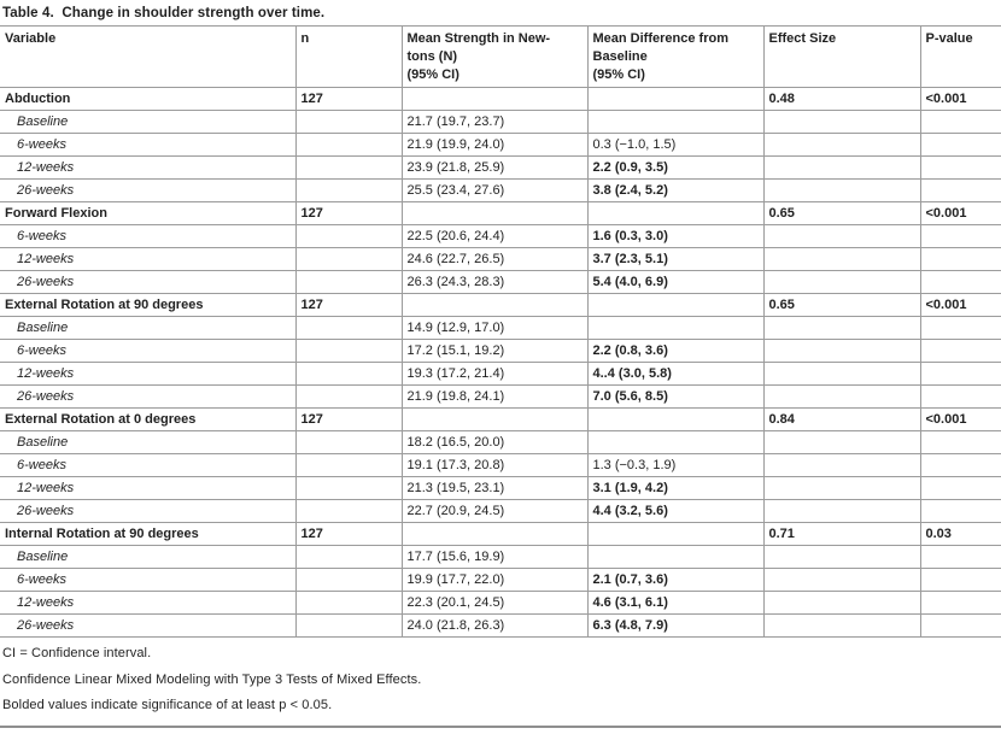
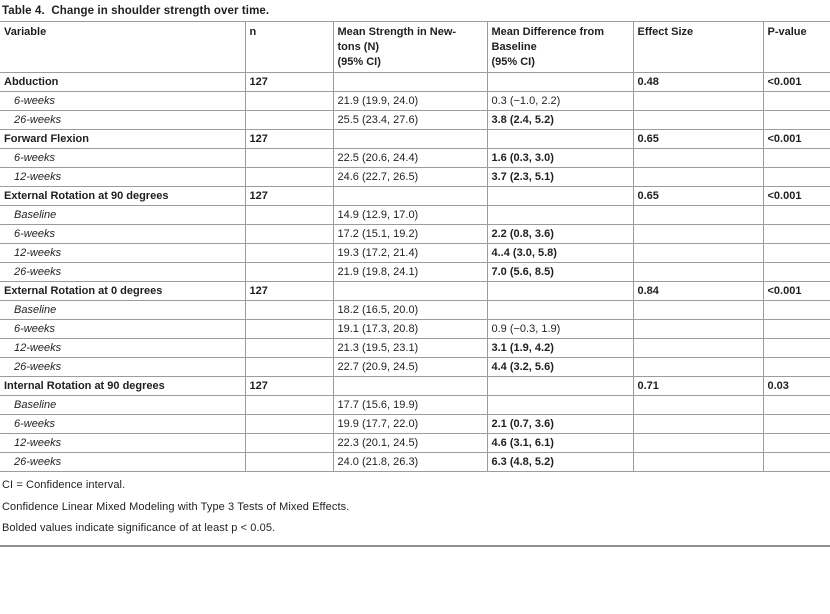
  Table 4. Change in shoulder strength over time.
  Variable	n	Mean Strength in New- tons (N) (95% CI)	Mean Difference from Baseline (95% CI)	Effect Size	P-value
  Abduction	127			0.48	<0.001
- Baseline		21.7 (19.7, 23.7)
- 6-weeks		21.9 (19.9, 24.0)	0.3 (−1.0, 1.5)
+ 6-weeks		21.9 (19.9, 24.0)	0.3 (−1.0, 2.2)
- 12-weeks		23.9 (21.8, 25.9)	2.2 (0.9, 3.5)
  26-weeks		25.5 (23.4, 27.6)	3.8 (2.4, 5.2)
  Forward Flexion	127			0.65	<0.001
  6-weeks		22.5 (20.6, 24.4)	1.6 (0.3, 3.0)
  12-weeks		24.6 (22.7, 26.5)	3.7 (2.3, 5.1)
- 26-weeks		26.3 (24.3, 28.3)	5.4 (4.0, 6.9)
  External Rotation at 90 degrees	127			0.65	<0.001
  Baseline		14.9 (12.9, 17.0)
  6-weeks		17.2 (15.1, 19.2)	2.2 (0.8, 3.6)
  12-weeks		19.3 (17.2, 21.4)	4..4 (3.0, 5.8)
  26-weeks		21.9 (19.8, 24.1)	7.0 (5.6, 8.5)
  External Rotation at 0 degrees	127			0.84	<0.001
  Baseline		18.2 (16.5, 20.0)
- 6-weeks		19.1 (17.3, 20.8)	1.3 (−0.3, 1.9)
+ 6-weeks		19.1 (17.3, 20.8)	0.9 (−0.3, 1.9)
  12-weeks		21.3 (19.5, 23.1)	3.1 (1.9, 4.2)
  26-weeks		22.7 (20.9, 24.5)	4.4 (3.2, 5.6)
  Internal Rotation at 90 degrees	127			0.71	0.03
  Baseline		17.7 (15.6, 19.9)
  6-weeks		19.9 (17.7, 22.0)	2.1 (0.7, 3.6)
  12-weeks		22.3 (20.1, 24.5)	4.6 (3.1, 6.1)
- 26-weeks		24.0 (21.8, 26.3)	6.3 (4.8, 7.9)
+ 26-weeks		24.0 (21.8, 26.3)	6.3 (4.8, 5.2)
  CI = Confidence interval.
  Confidence Linear Mixed Modeling with Type 3 Tests of Mixed Effects.
  Bolded values indicate significance of at least p < 0.05.
